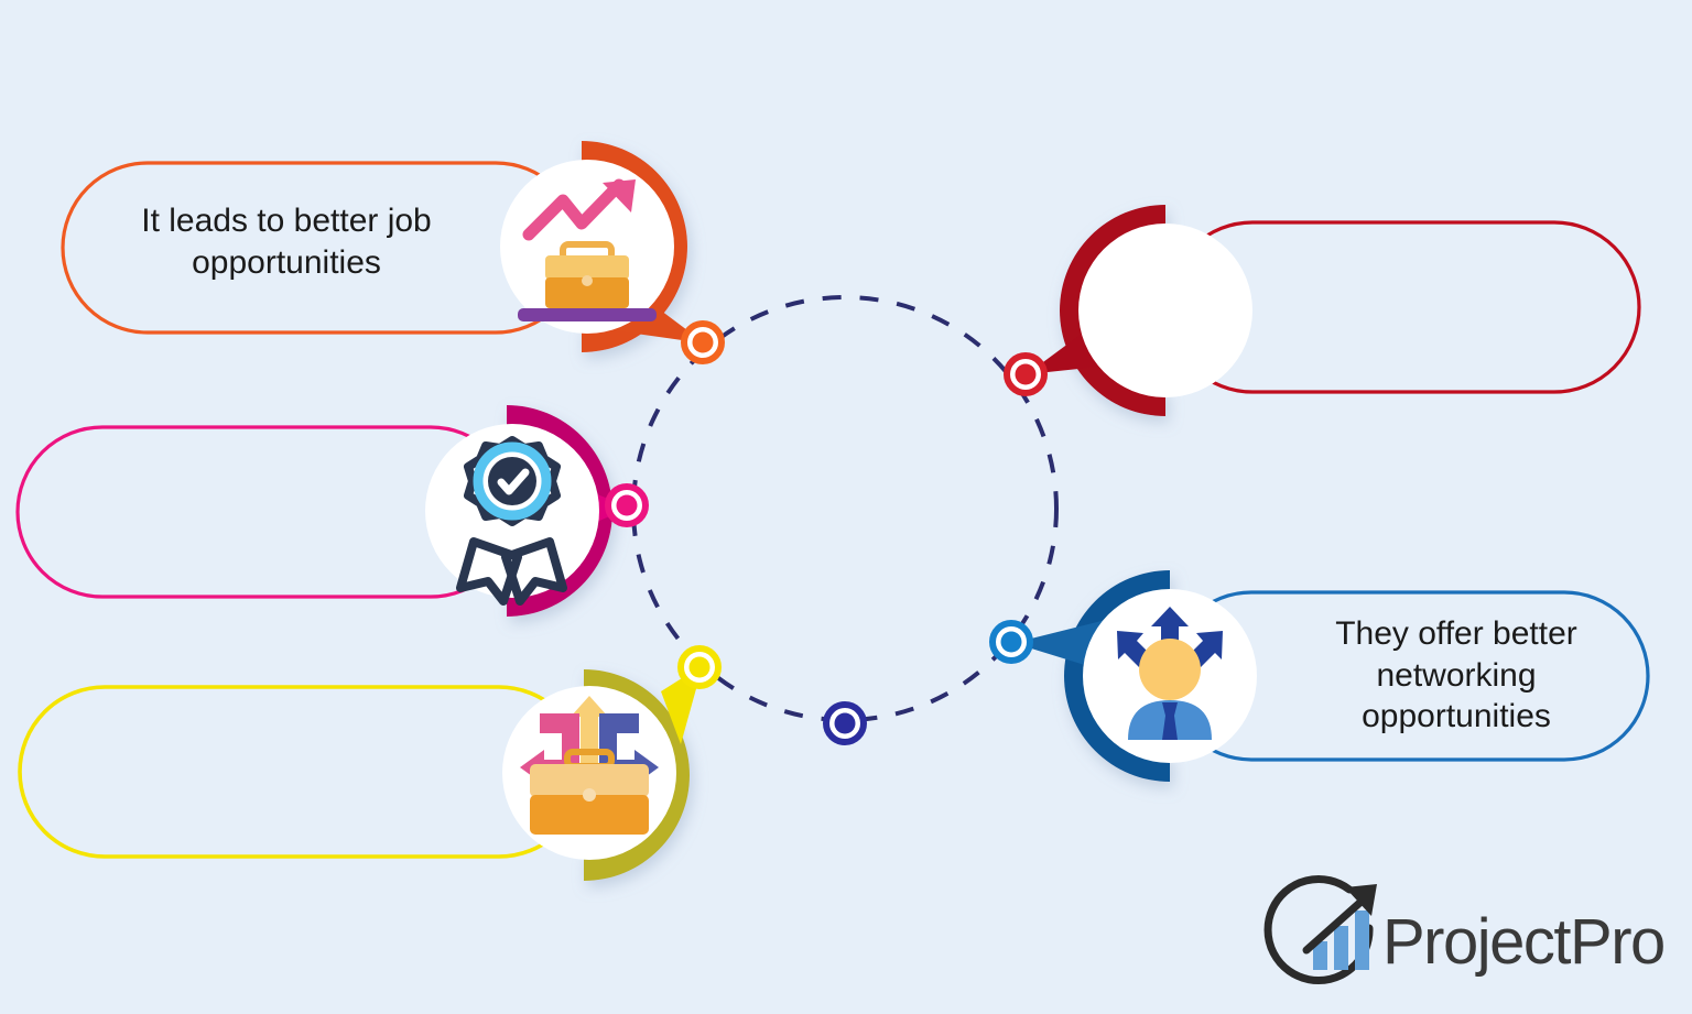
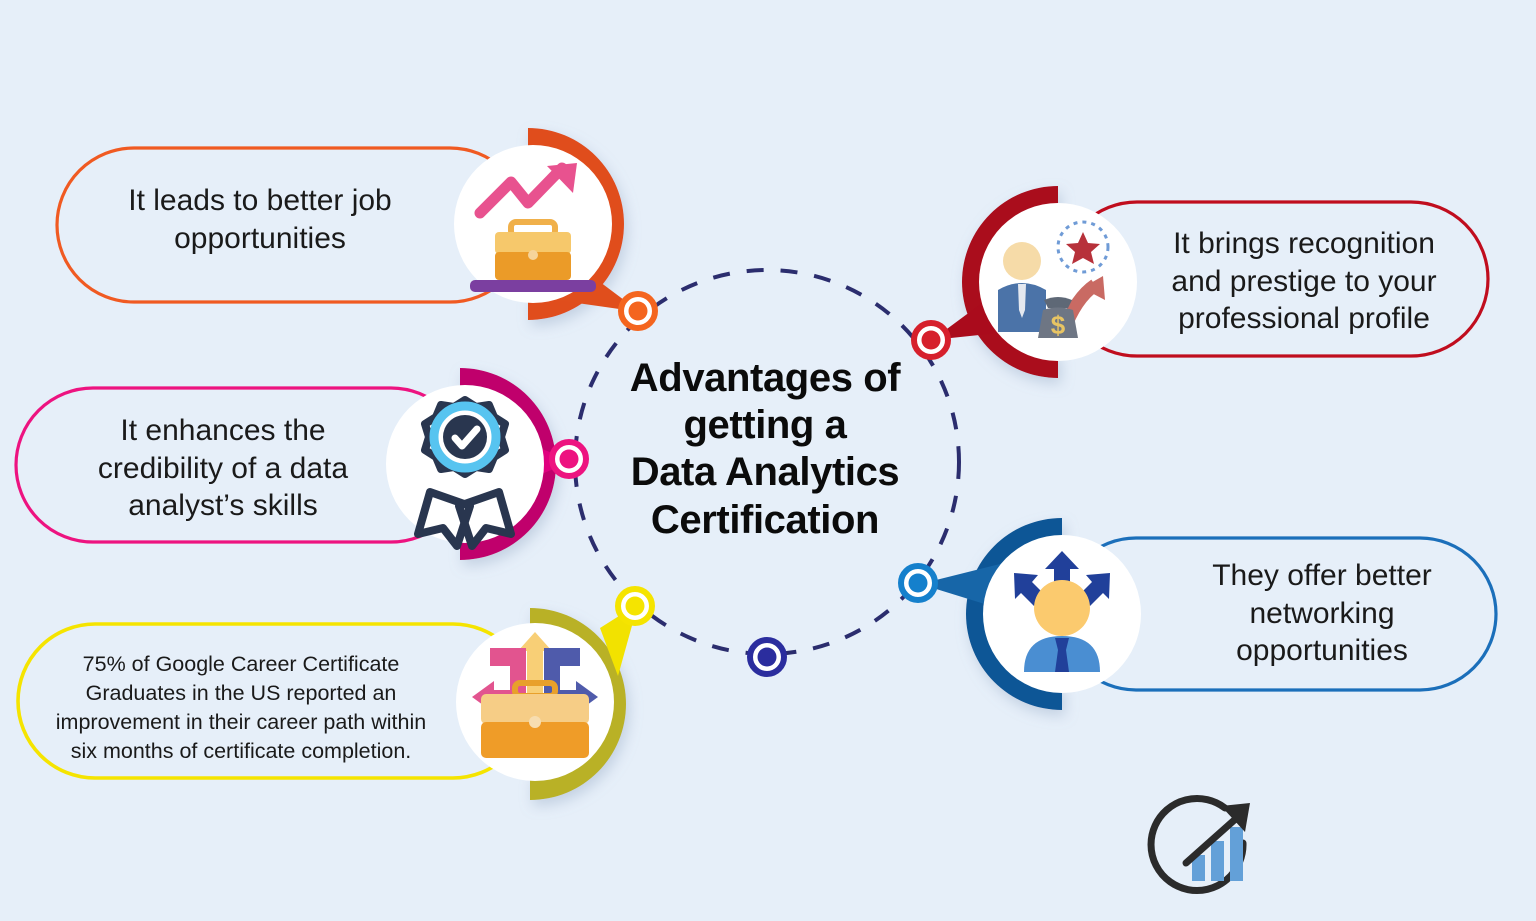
+ $
+ Advantages of
+ getting a
+ Data Analytics
+ Certification
  It leads to better job
  opportunities
+ It enhances the
+ credibility of a data
+ analyst’s skills
+ 75% of Google Career Certificate
+ Graduates in the US reported an
+ improvement in their career path within
+ six months of certificate completion.
+ It brings recognition
+ and prestige to your
+ professional profile
  They offer better
  networking
  opportunities
- ProjectPro
